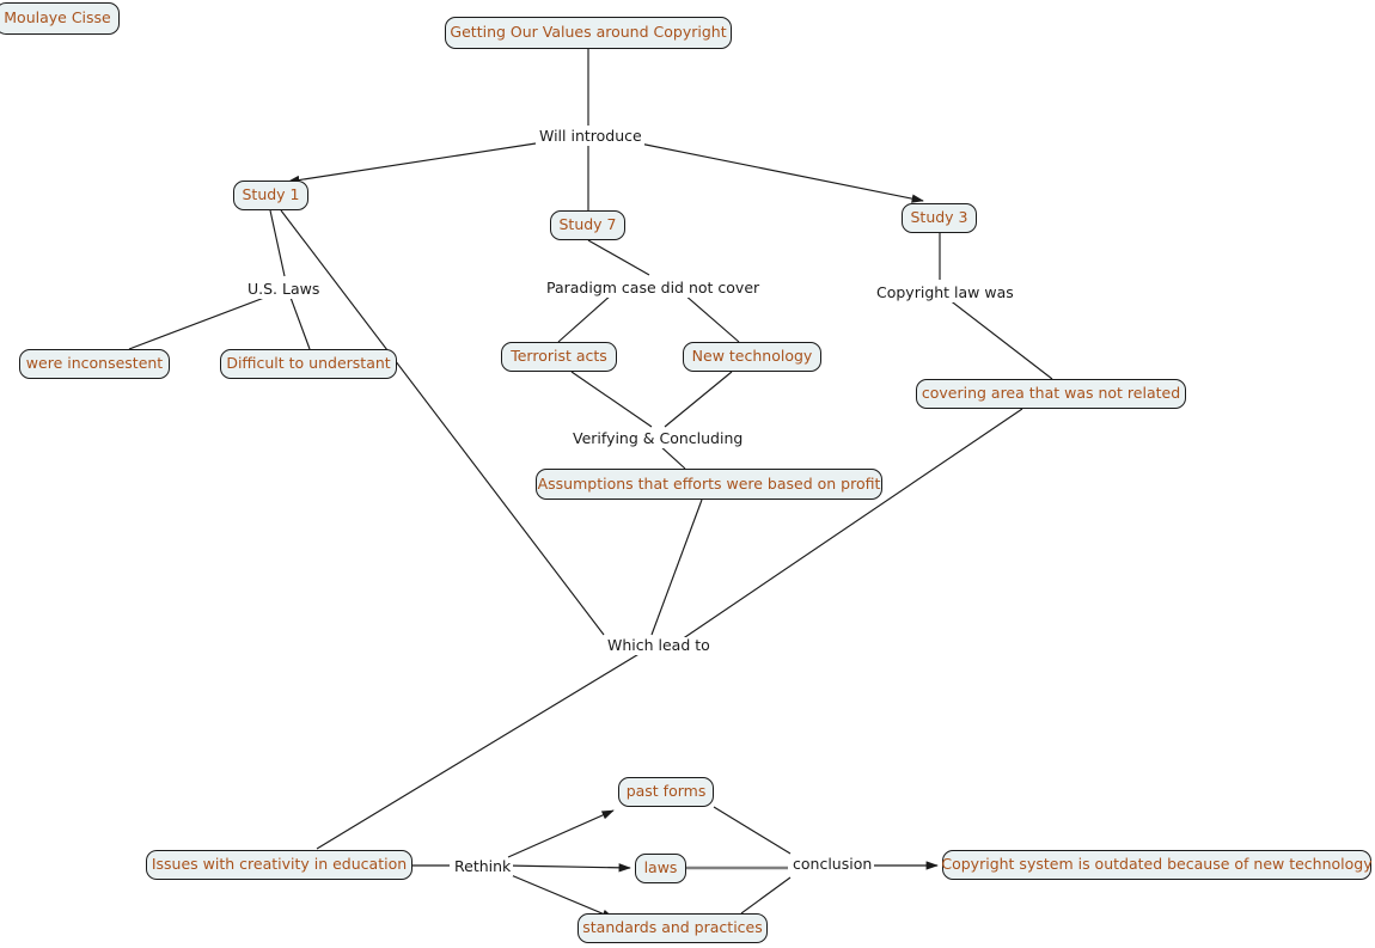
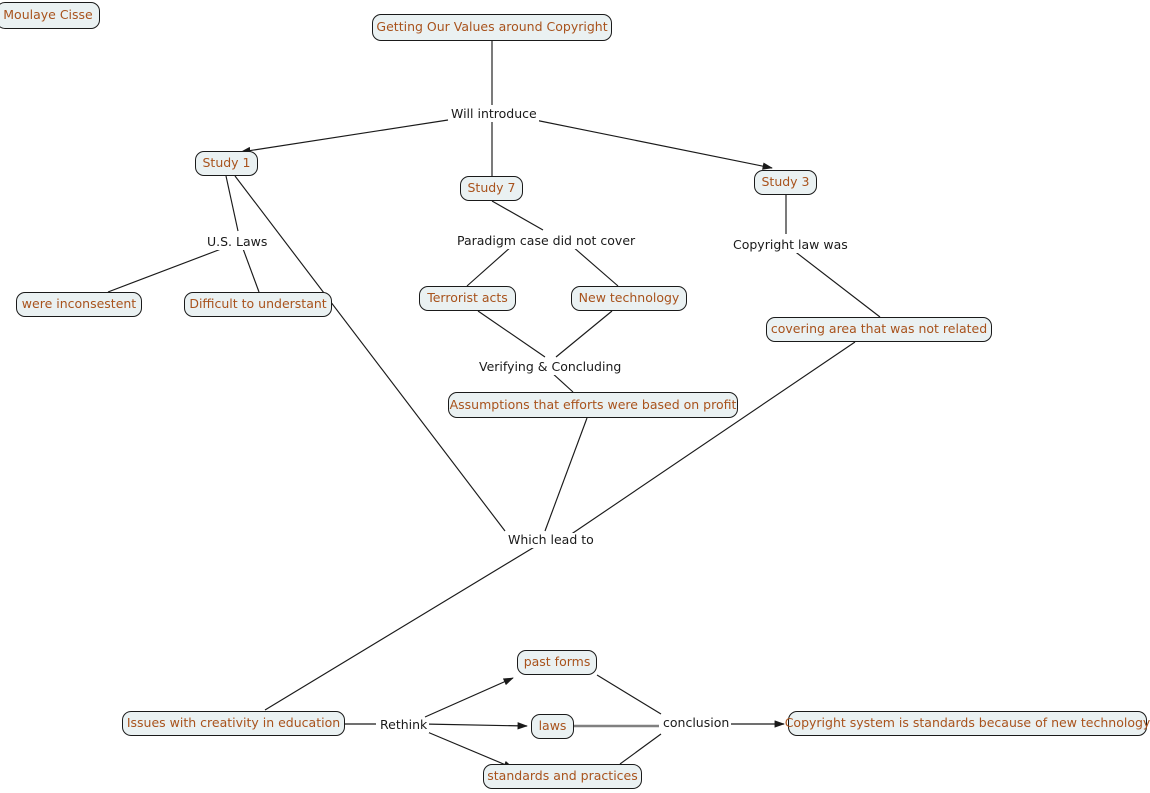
  Moulaye Cisse
  Getting Our Values around Copyright
  Study 1
  Study 7
  Study 3
  were inconsestent
  Difficult to understant
  Terrorist acts
  New technology
  covering area that was not related
  Assumptions that efforts were based on profit
  Issues with creativity in education
  past forms
  laws
  standards and practices
- Copyright system is outdated because of new technology
+ Copyright system is standards because of new technology
  Will introduce
  U.S. Laws
  Paradigm case did not cover
  Copyright law was
  Verifying & Concluding
  Which lead to
  Rethink
  conclusion
